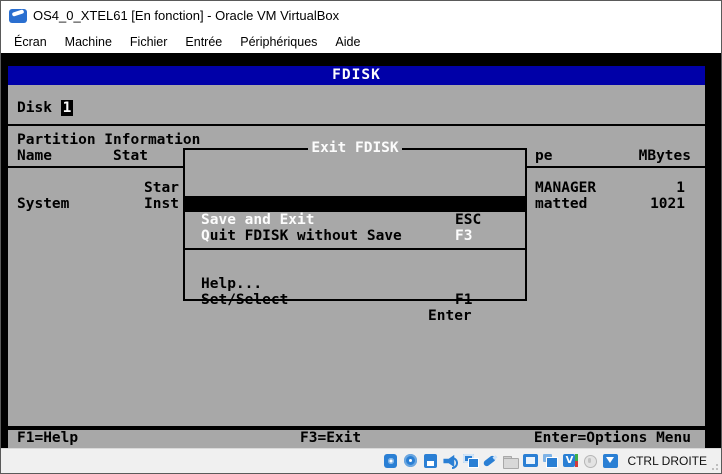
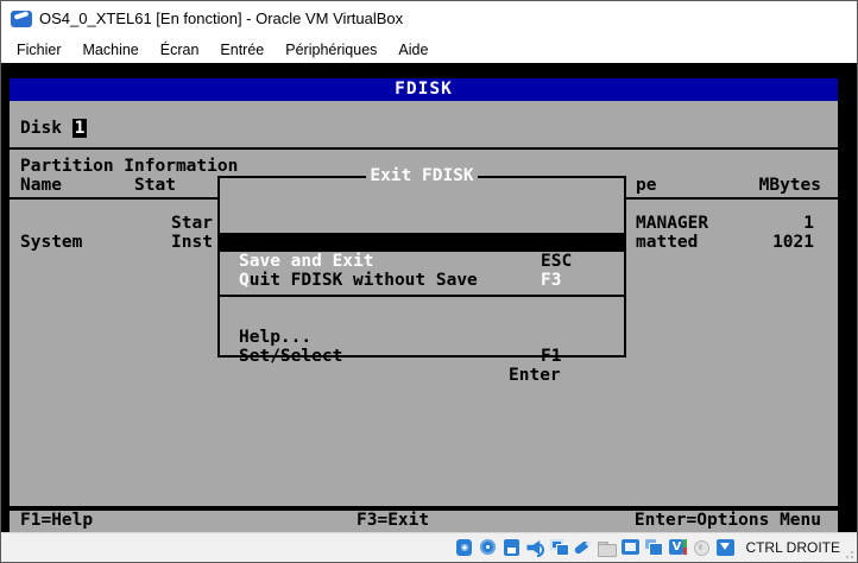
  OS4_0_XTEL61 [En fonction] - Oracle VM VirtualBox
- Écran
+ Fichier
  Machine
- Fichier
+ Écran
  Entrée
  Périphériques
  Aide
  FDISK
  Disk 1
  Partition Information
  Name
  Stat
  pe
  MBytes
  Star
  MANAGER
  1
  System
  Inst
  matted
  1021
  Exit FDISK
  ESC
  Save and Exit
  F3
  Quit FDISK without Save
  Help...
  F1
  Set/Select
  Enter
  F1=Help
  F3=Exit
  Enter=Options Menu
  CTRL DROITE
